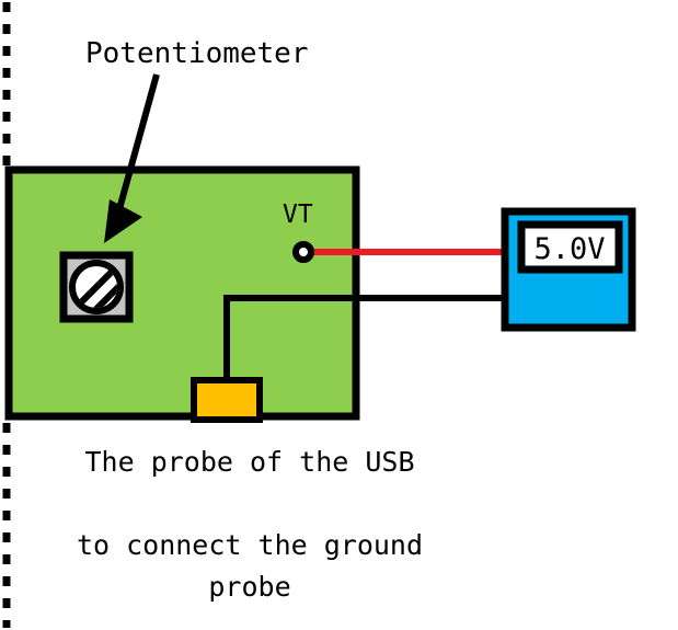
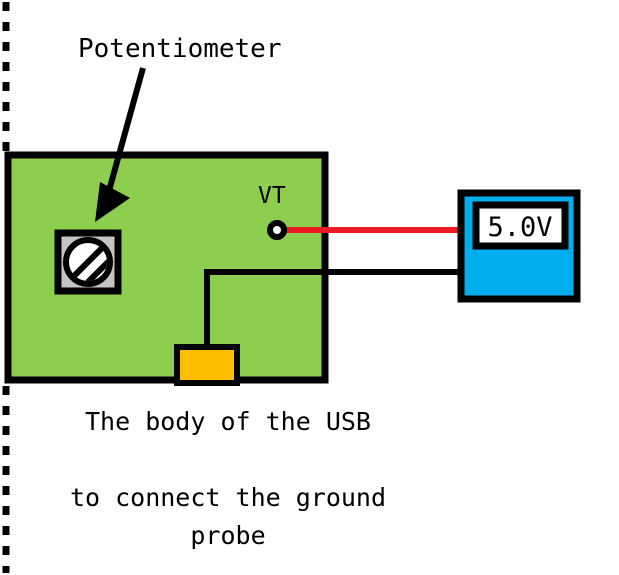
  5.0V
  Potentiometer
  VT
- The probe of the USB
+ The body of the USB
  to connect the ground
  probe
